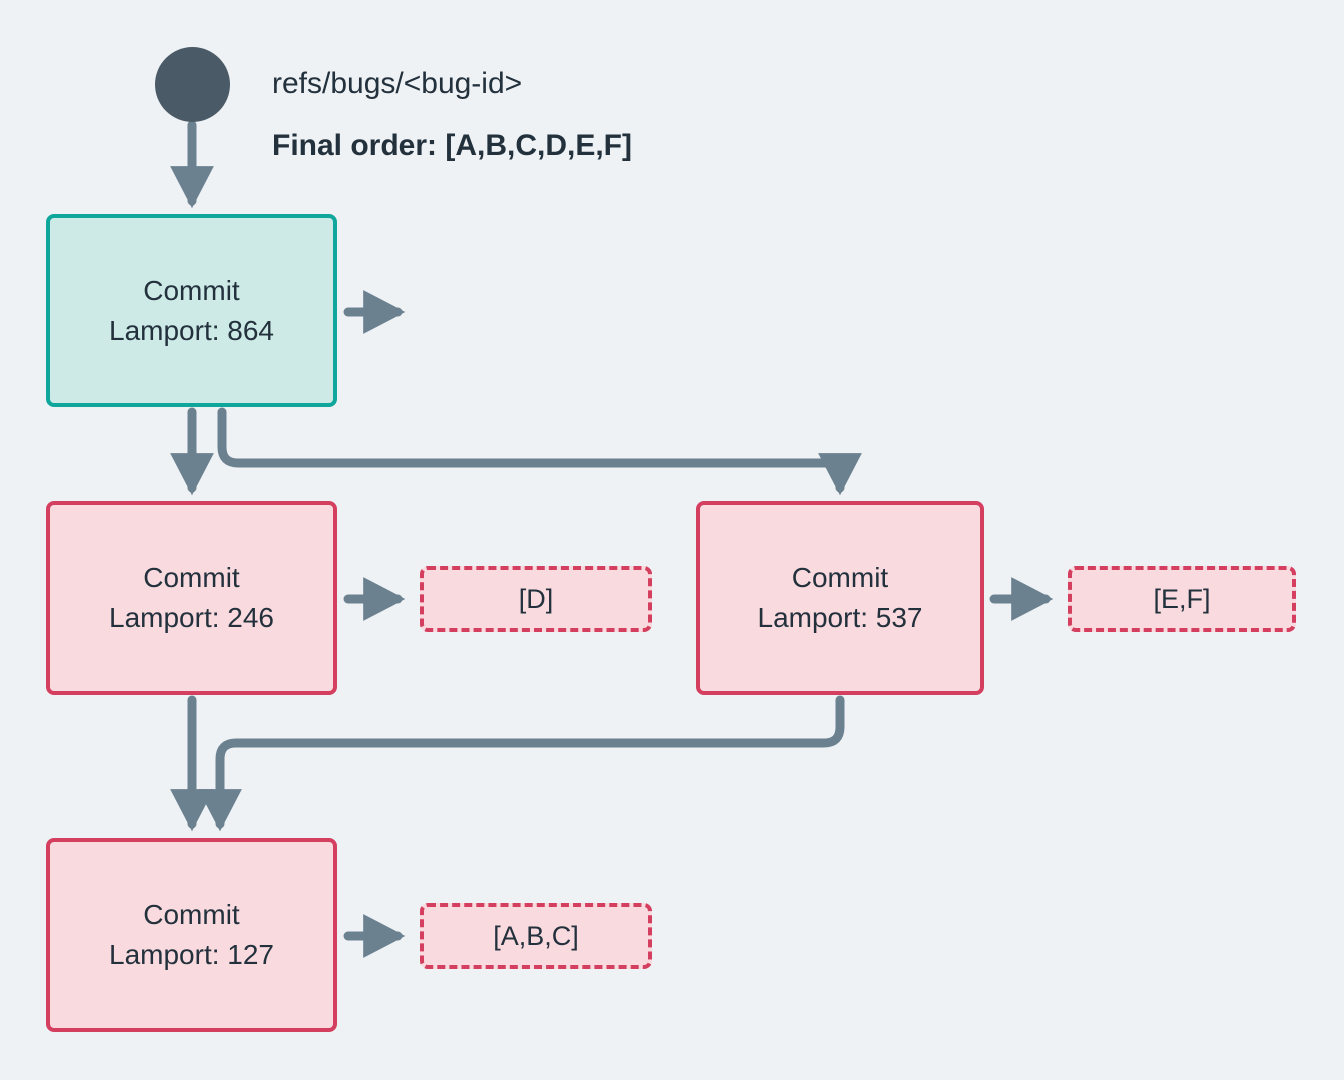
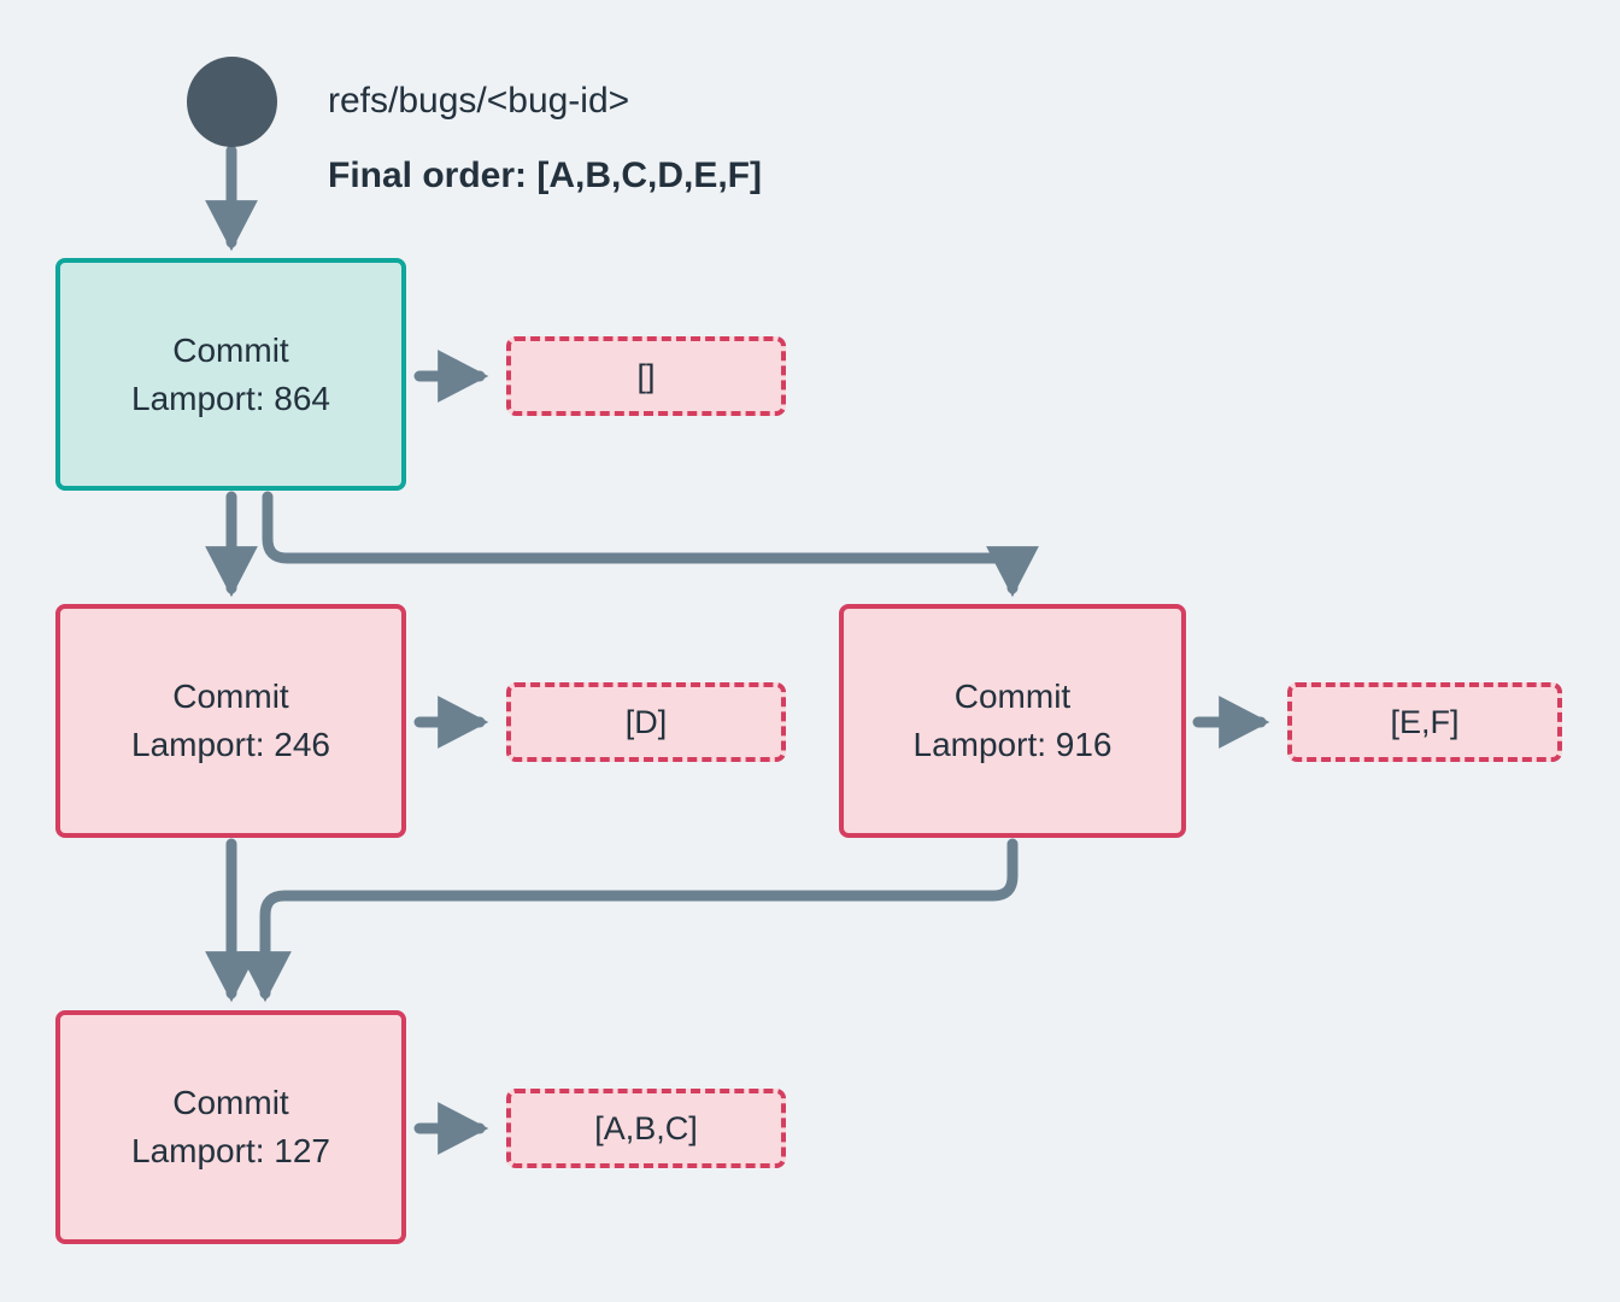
  refs/bugs/<bug-id>
  Final order: [A,B,C,D,E,F]
  Commit
  Lamport: 864
+ []
  Commit
  Lamport: 246
  [D]
  Commit
- Lamport: 537
+ Lamport: 916
  [E,F]
  Commit
  Lamport: 127
  [A,B,C]
